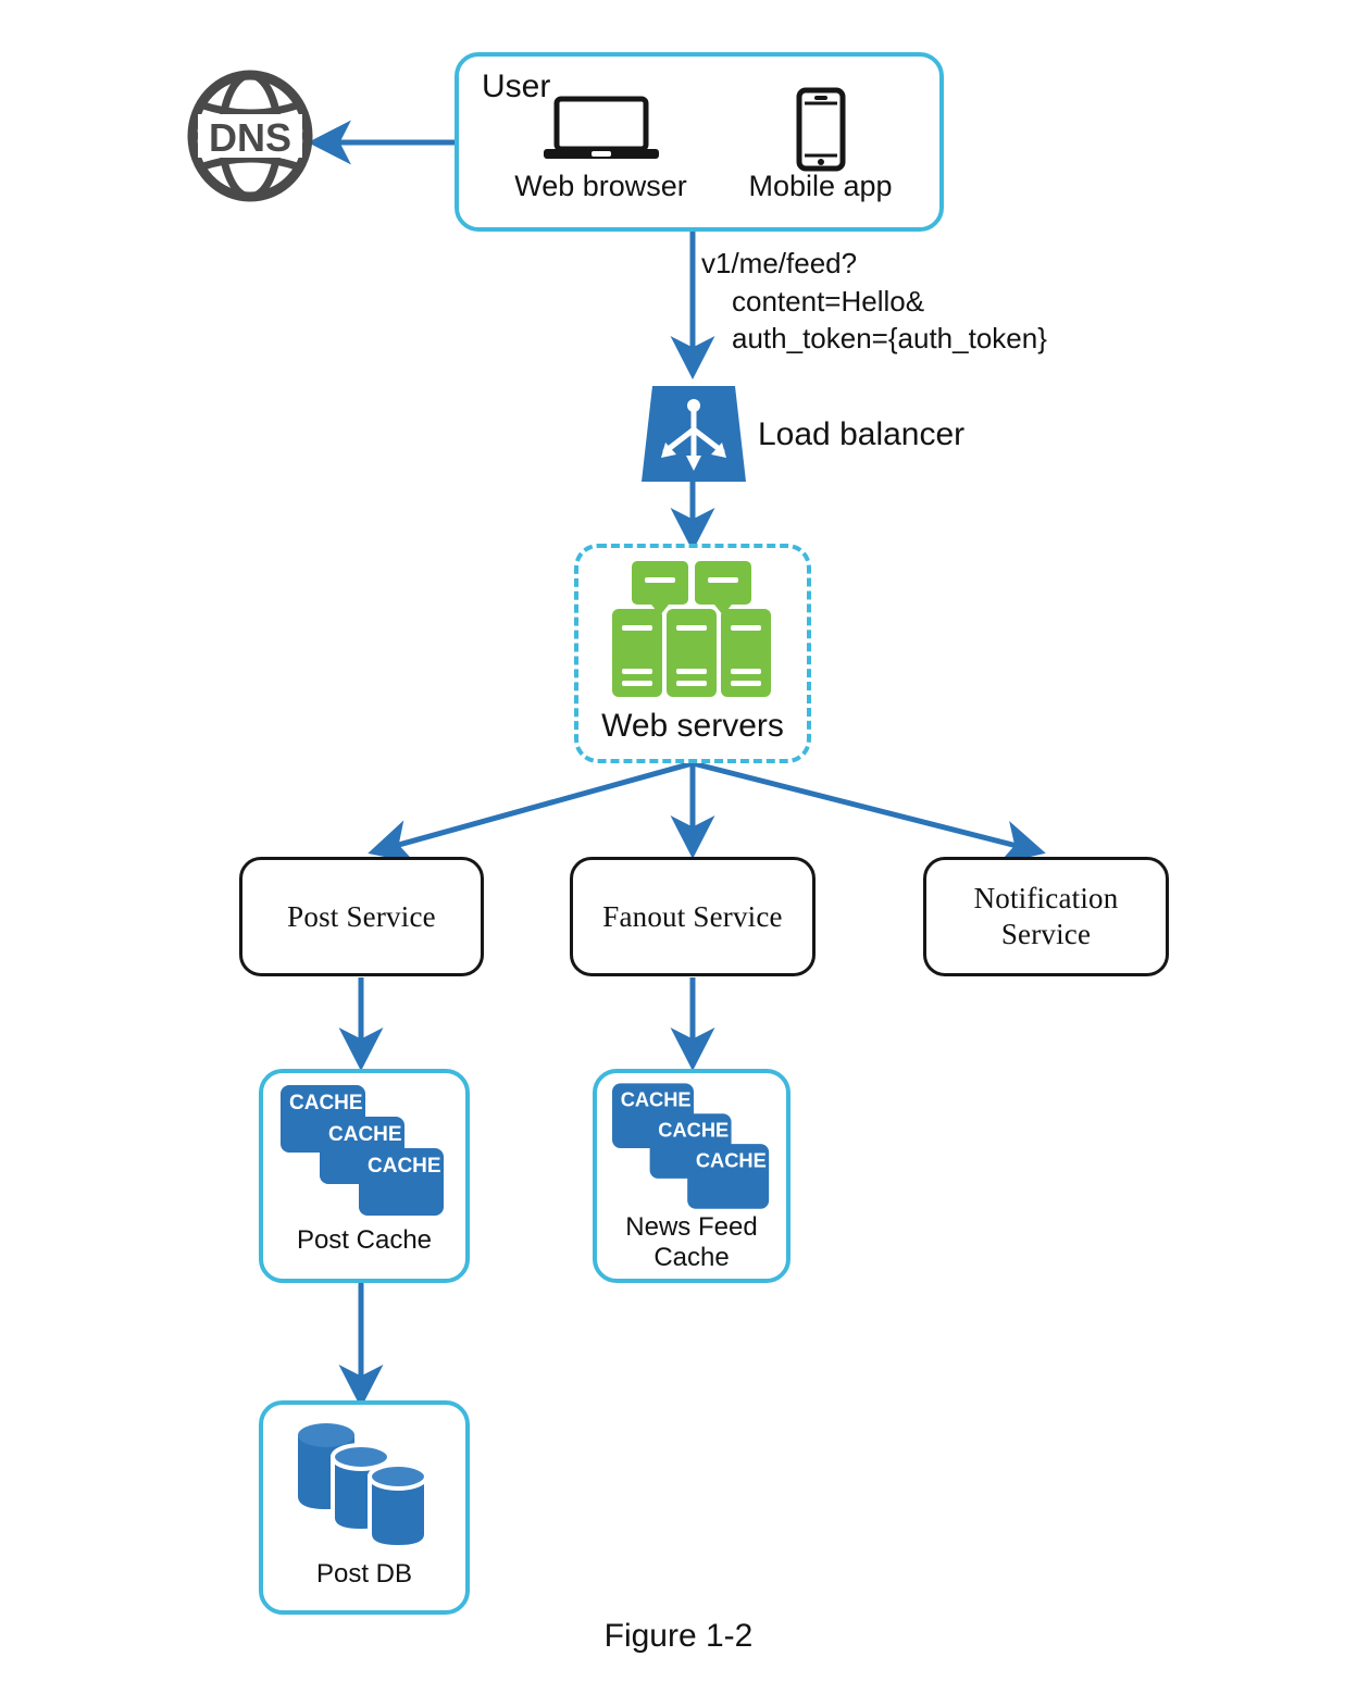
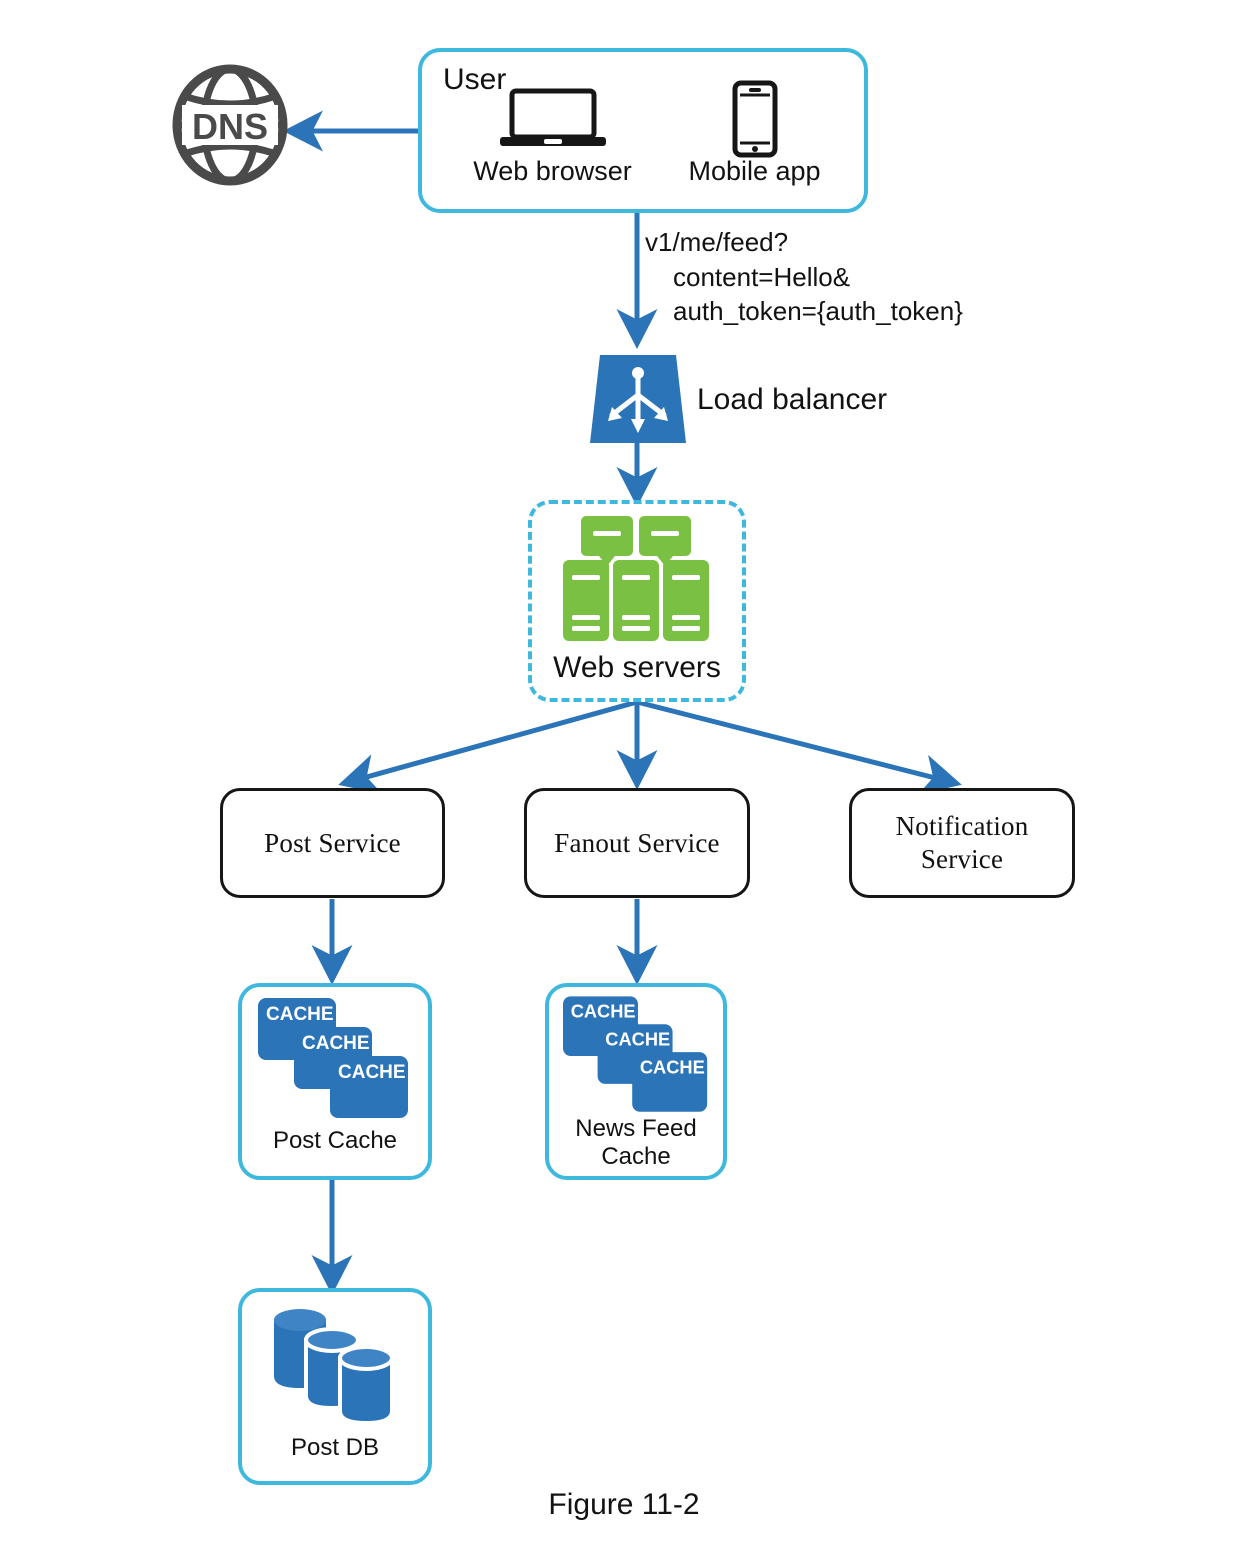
  DNS
  User
  Web browser
  Mobile app
  v1/me/feed?
  content=Hello&
  auth_token={auth_token}
  Load balancer
  Web servers
  Post Service
  Fanout Service
  Notification
  Service
  CACHE
  CACHE
  CACHE
  Post Cache
  CACHE
  CACHE
  CACHE
  News Feed
  Cache
  Post DB
- Figure 1-2
+ Figure 11-2
